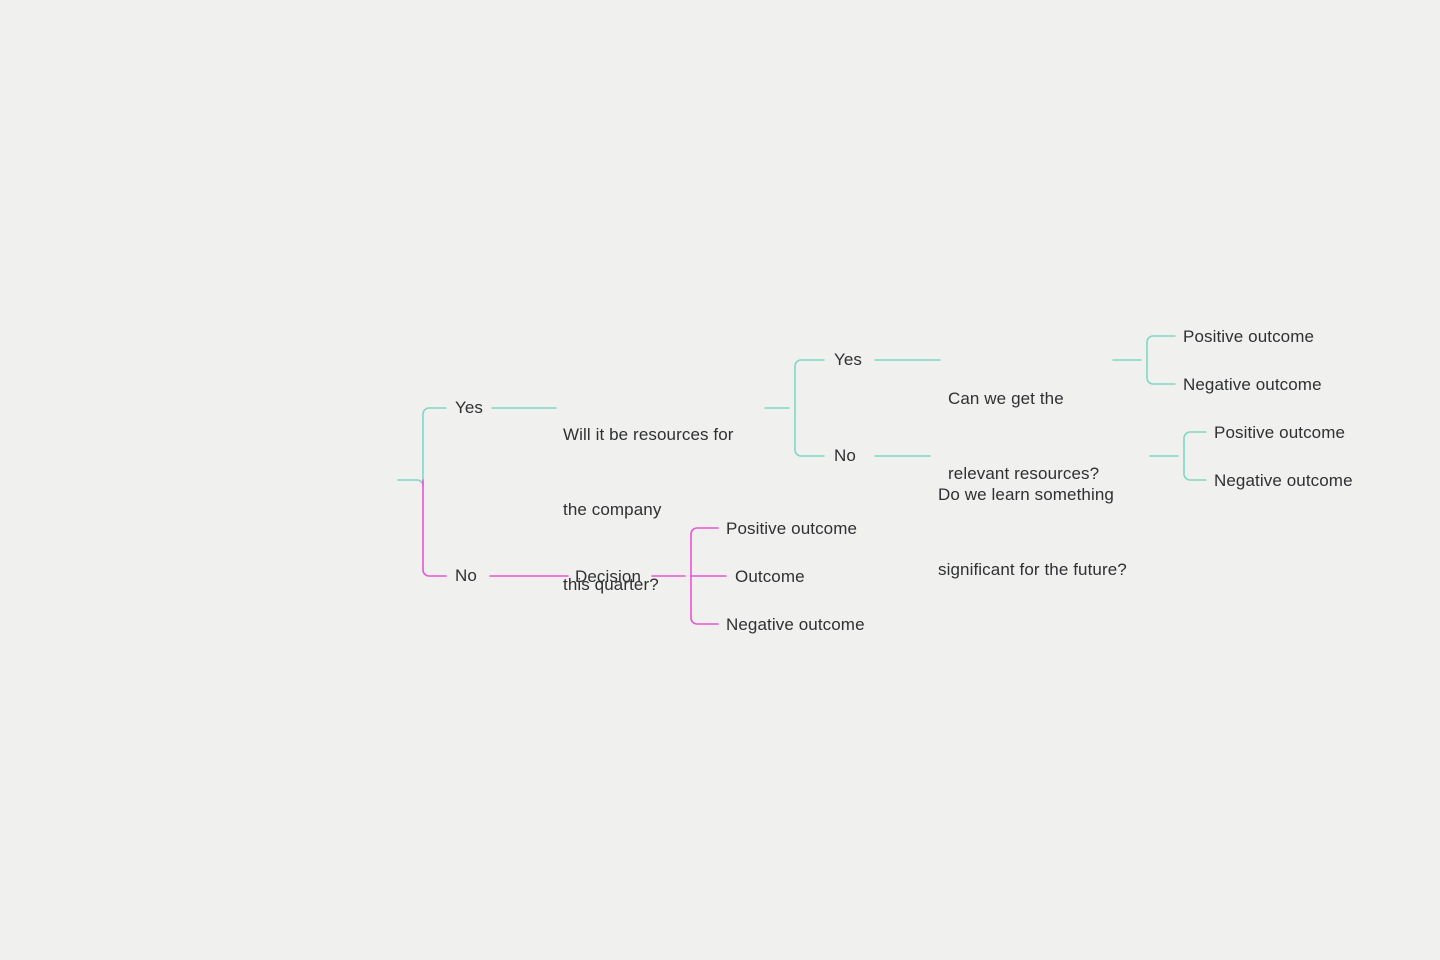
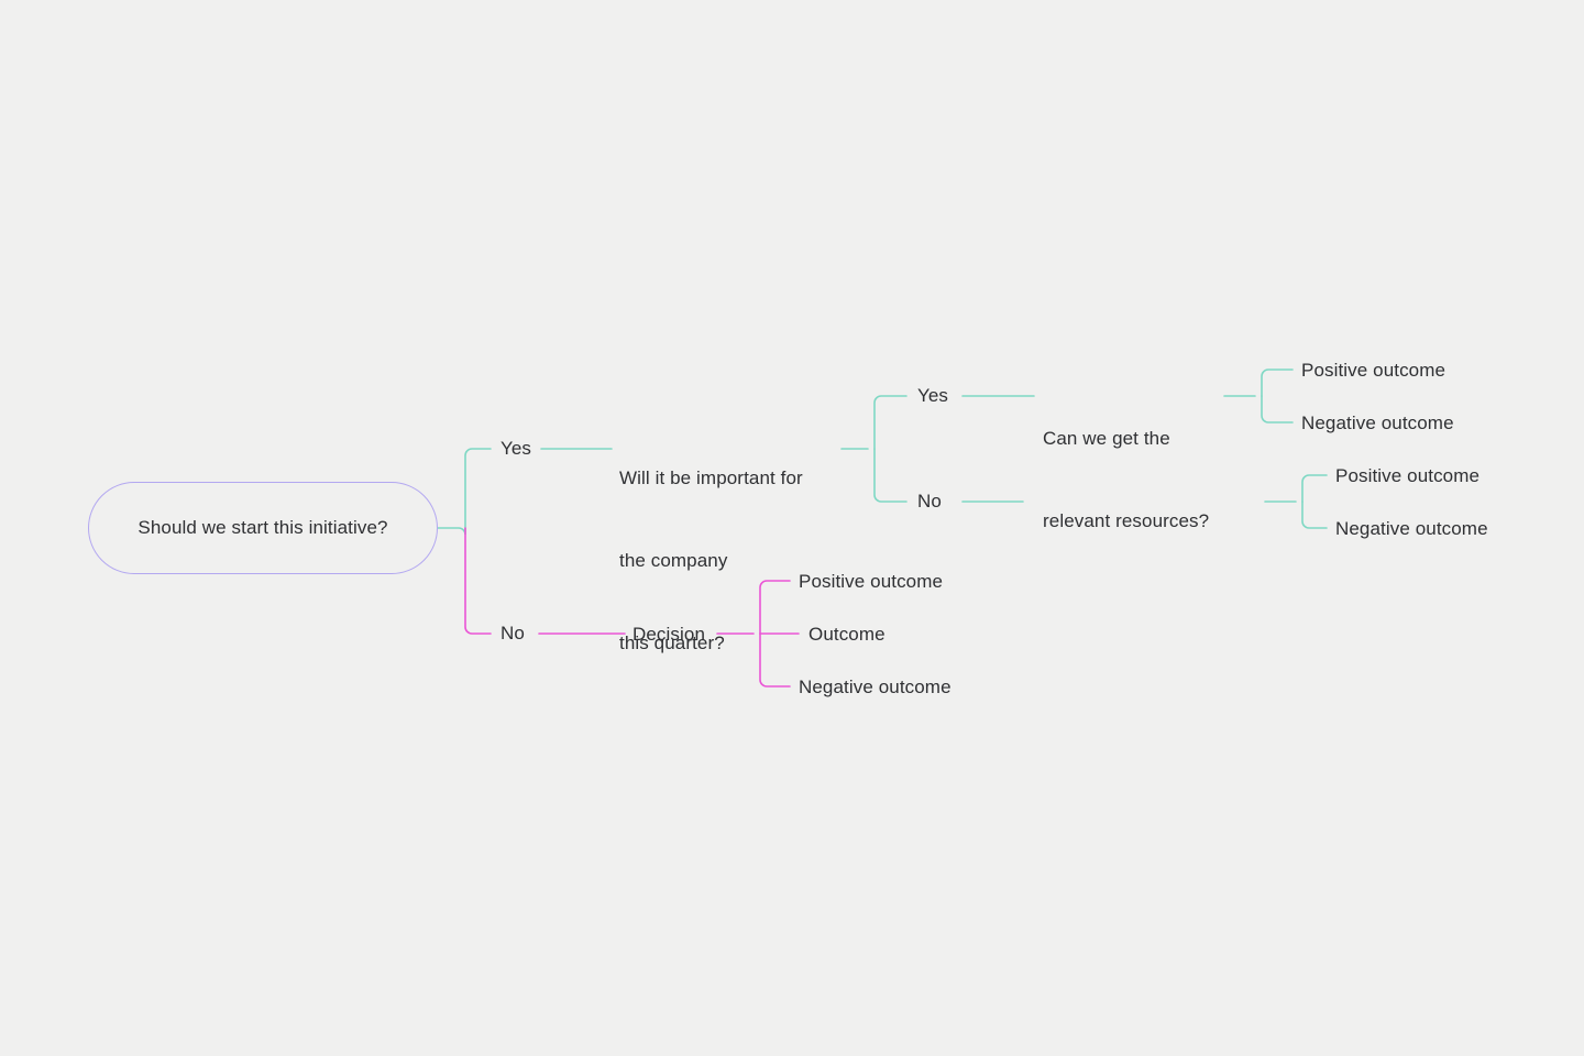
+ Should we start this initiative?
  Yes
  No
- Will it be resources for
+ Will it be important for
  the company
  this quarter?
  Yes
  No
  Can we get the
  relevant resources?
- Do we learn something
- significant for the future?
  Positive outcome
  Negative outcome
  Positive outcome
  Negative outcome
  Decision
  Positive outcome
  Outcome
  Negative outcome
